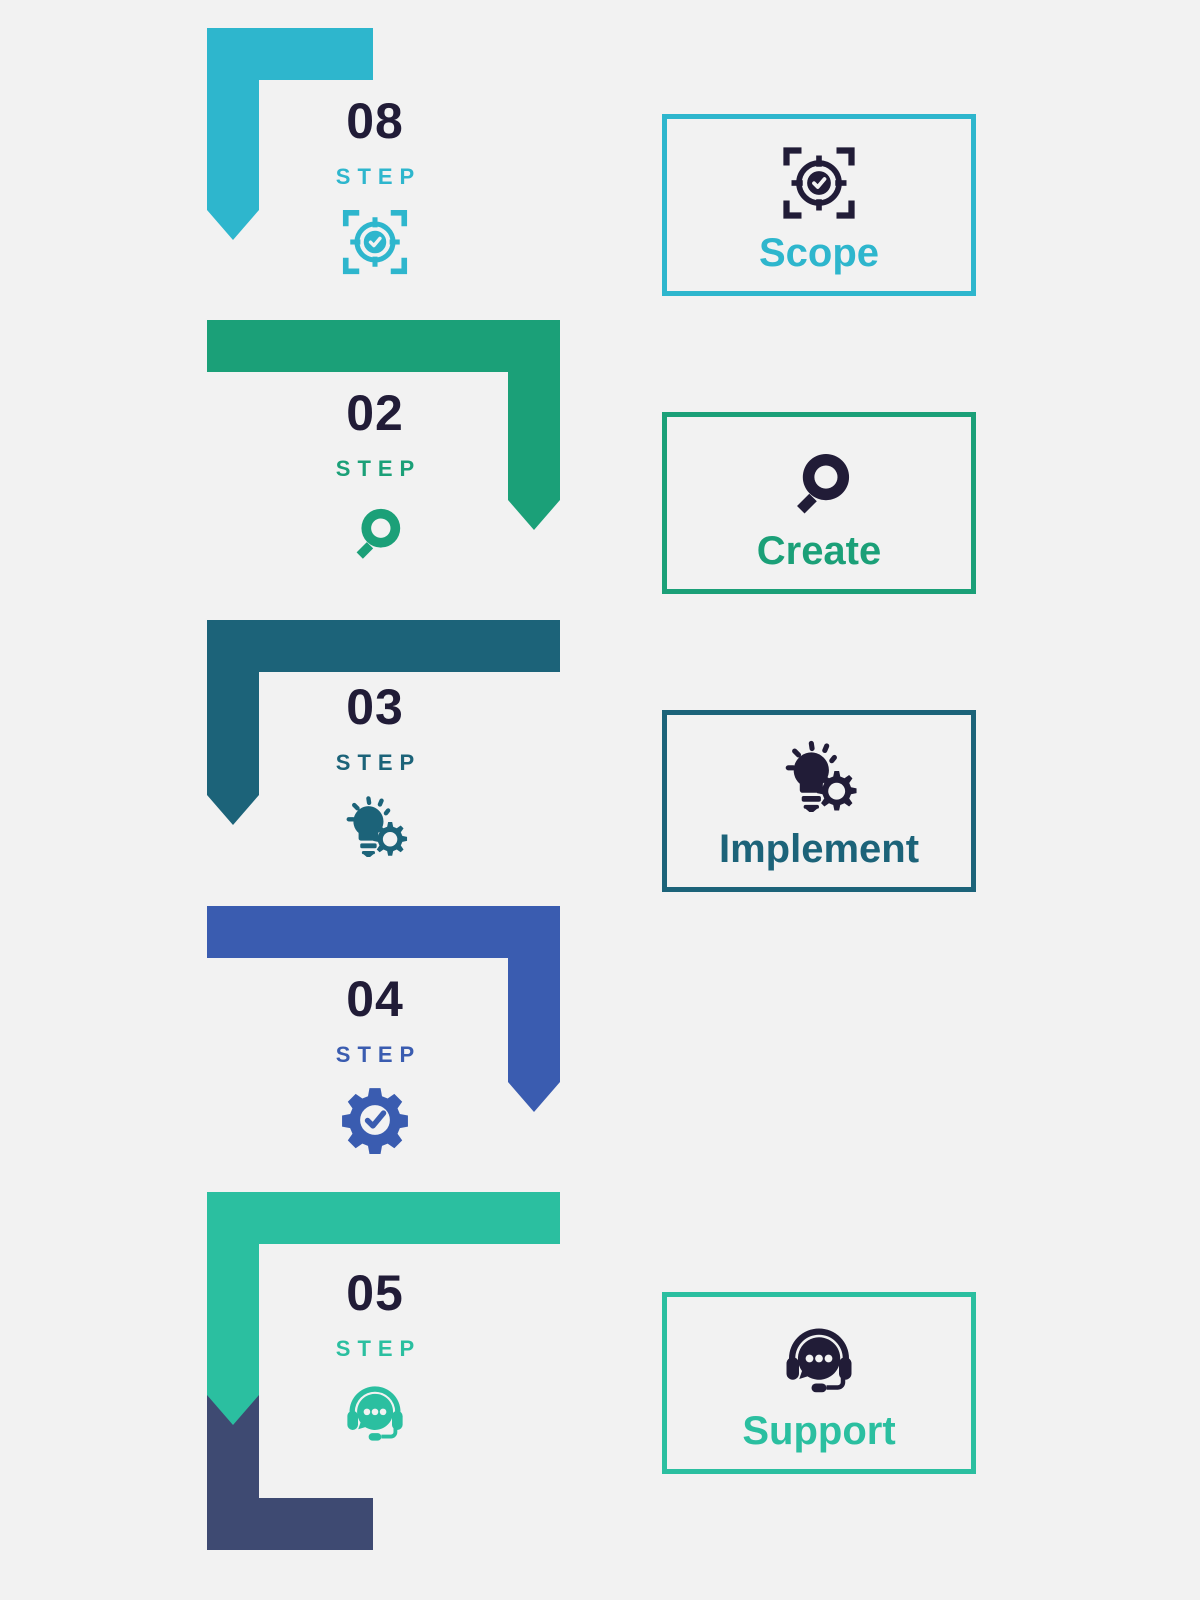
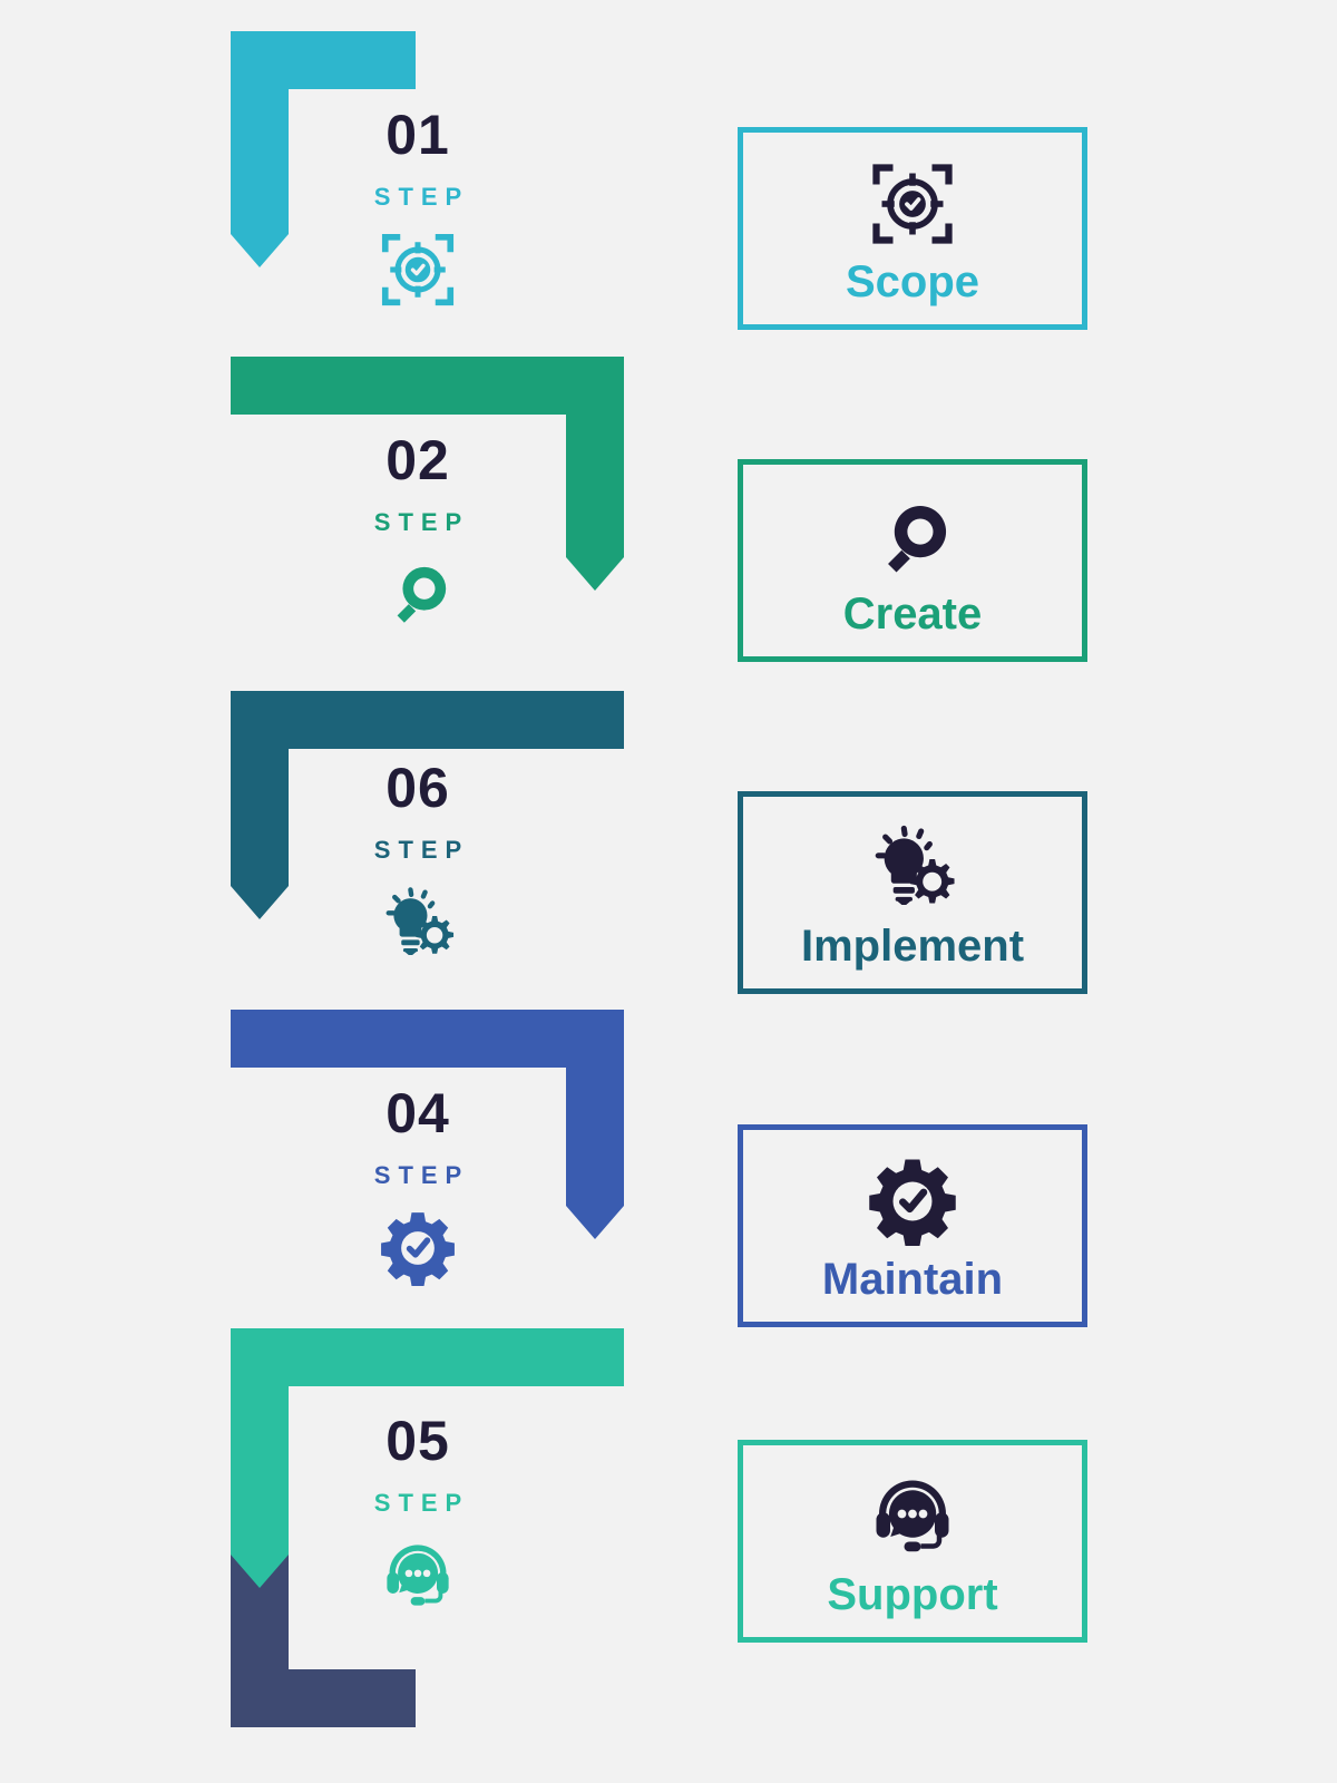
- 08
+ 01
  STEP
  02
  STEP
- 03
+ 06
  STEP
  04
  STEP
  05
  STEP
  Scope
  Create
  Implement
+ Maintain
  Support
